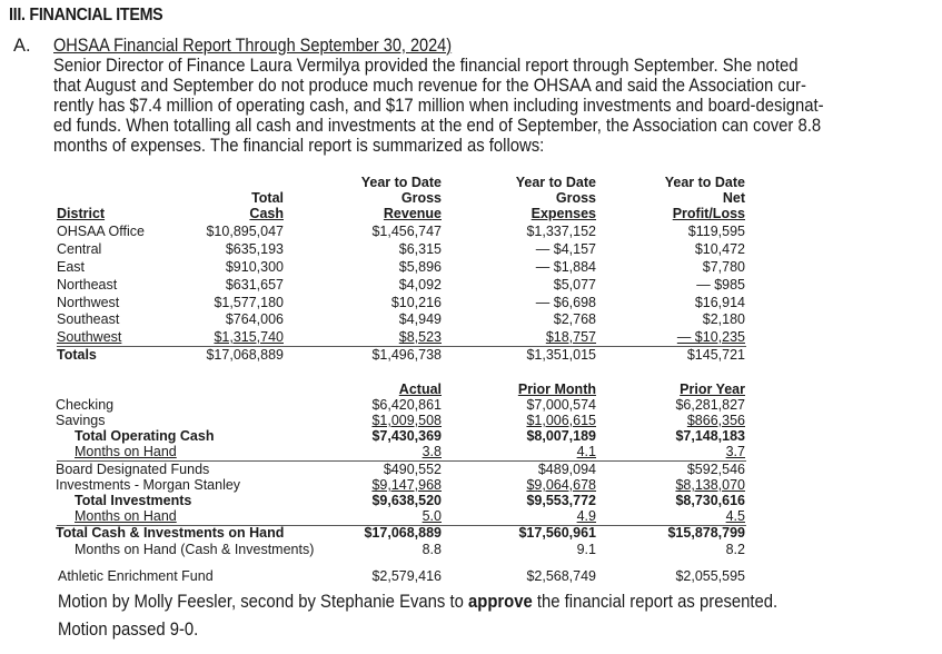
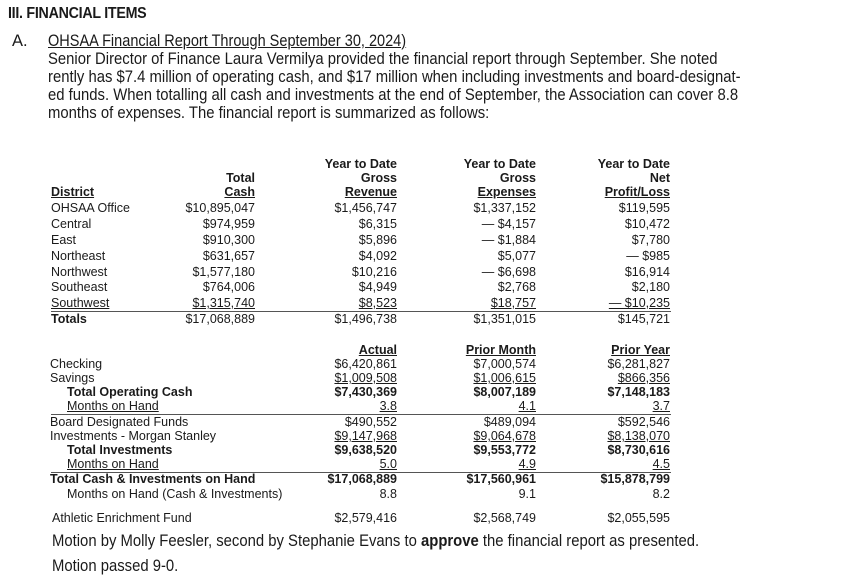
  III. FINANCIAL ITEMS
  A.
  OHSAA Financial Report Through September 30, 2024)
  Senior Director of Finance Laura Vermilya provided the financial report through September. She noted
- that August and September do not produce much revenue for the OHSAA and said the Association cur-
  rently has $7.4 million of operating cash, and $17 million when including investments and board-designat-
  ed funds. When totalling all cash and investments at the end of September, the Association can cover 8.8
  months of expenses. The financial report is summarized as follows:
  Total
  Cash
  District
  Year to Date
  Gross
  Revenue
  Year to Date
  Gross
  Expenses
  Year to Date
  Net
  Profit/Loss
  OHSAA Office
  $10,895,047
  $1,456,747
  $1,337,152
  $119,595
  Central
- $635,193
+ $974,959
  $6,315
  — $4,157
  $10,472
  East
  $910,300
  $5,896
  — $1,884
  $7,780
  Northeast
  $631,657
  $4,092
  $5,077
  — $985
  Northwest
  $1,577,180
  $10,216
  — $6,698
  $16,914
  Southeast
  $764,006
  $4,949
  $2,768
  $2,180
  Southwest
  $1,315,740
  $8,523
  $18,757
  — $10,235
  Totals
  $17,068,889
  $1,496,738
  $1,351,015
  $145,721
  Actual
  Prior Month
  Prior Year
  Checking
  $6,420,861
  $7,000,574
  $6,281,827
  Savings
  $1,009,508
  $1,006,615
  $866,356
  Total Operating Cash
  $7,430,369
  $8,007,189
  $7,148,183
  Months on Hand
  3.8
  4.1
  3.7
  Board Designated Funds
  $490,552
  $489,094
  $592,546
  Investments - Morgan Stanley
  $9,147,968
  $9,064,678
  $8,138,070
  Total Investments
  $9,638,520
  $9,553,772
  $8,730,616
  Months on Hand
  5.0
  4.9
  4.5
  Total Cash & Investments on Hand
  $17,068,889
  $17,560,961
  $15,878,799
  Months on Hand (Cash & Investments)
  8.8
  9.1
  8.2
  Athletic Enrichment Fund
  $2,579,416
  $2,568,749
  $2,055,595
  Motion by Molly Feesler, second by Stephanie Evans to approve the financial report as presented.
  Motion passed 9-0.
